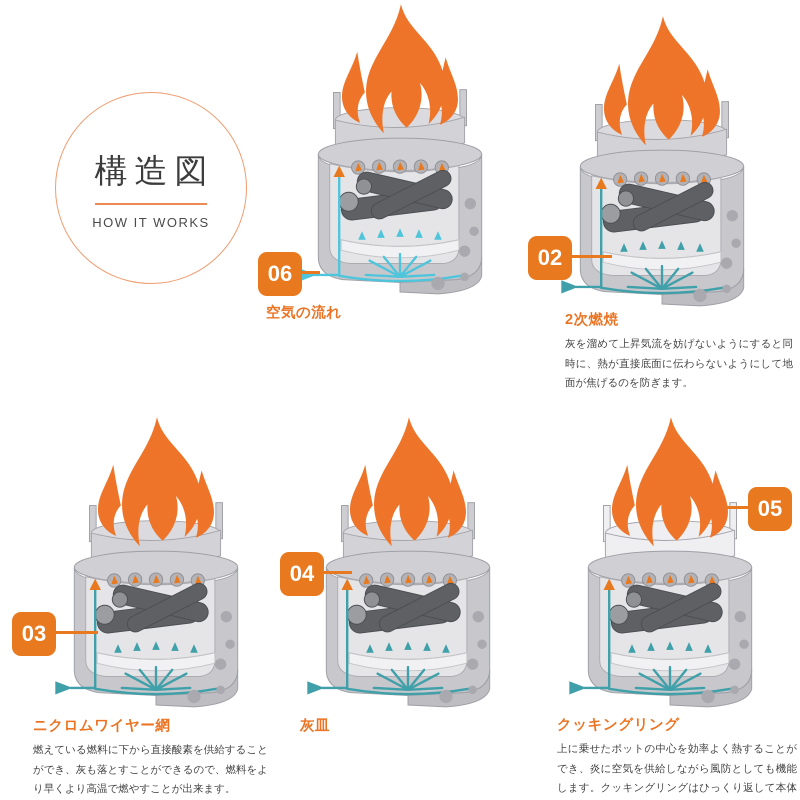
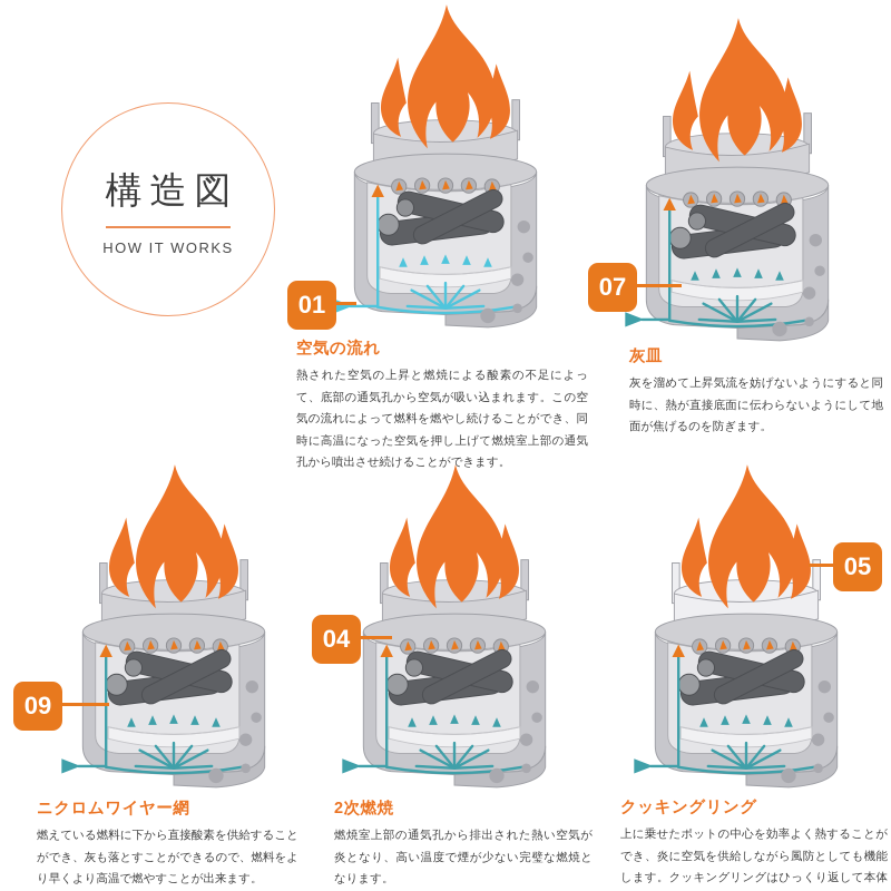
  構造図
  HOW IT WORKS
- 06
+ 01
  空気の流れ
+ 熱された空気の上昇と燃焼による酸素の不足によって、底部の通気孔から空気が吸い込まれます。この空気の流れによって燃料を燃やし続けることができ、同時に高温になった空気を押し上げて燃焼室上部の通気孔から噴出させ続けることができます。
- 02
+ 07
- 2次燃焼
+ 灰皿
  灰を溜めて上昇気流を妨げないようにすると同時に、熱が直接底面に伝わらないようにして地面が焦げるのを防ぎます。
- 03
+ 09
  ニクロムワイヤー網
  燃えている燃料に下から直接酸素を供給することができ、灰も落とすことができるので、燃料をより早くより高温で燃やすことが出来ます。
  04
- 灰皿
+ 2次燃焼
+ 燃焼室上部の通気孔から排出された熱い空気が炎となり、高い温度で煙が少ない完璧な燃焼となります。
  05
  クッキングリング
  上に乗せたポットの中心を効率よく熱することができ、炎に空気を供給しながら風防としても機能します。クッキングリングはひっくり返して本体
